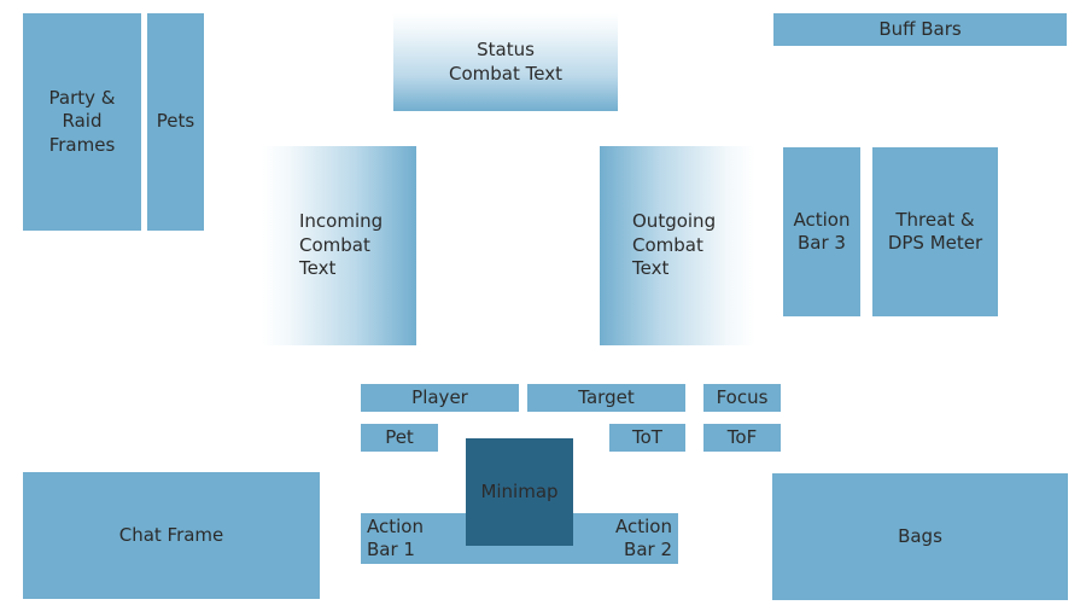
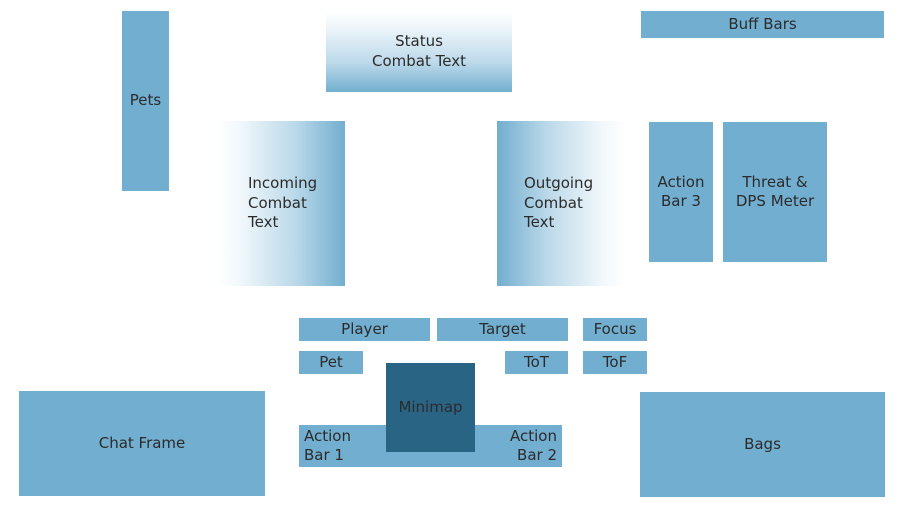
- Party &
- Raid
- Frames
  Pets
  Status
  Combat Text
  Buff Bars
  Incoming
  Combat
  Text
  Outgoing
  Combat
  Text
  Action
  Bar 3
  Threat &
  DPS Meter
  Player
  Target
  Focus
  Pet
  ToT
  ToF
  Chat Frame
  Action
  Bar 1
  Action
  Bar 2
  Minimap
  Bags
